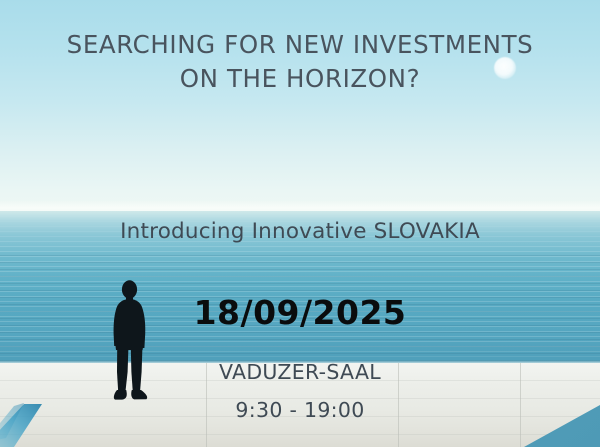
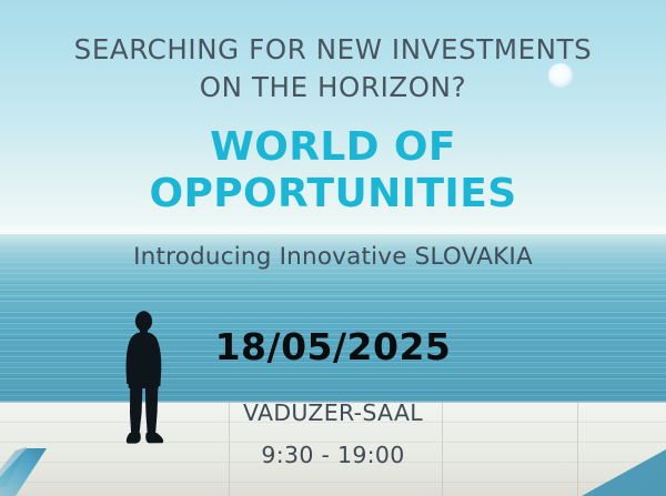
  SEARCHING FOR NEW INVESTMENTS
  ON THE HORIZON?
+ WORLD OF
+ OPPORTUNITIES
  Introducing Innovative SLOVAKIA
- 18/09/2025
+ 18/05/2025
  VADUZER-SAAL
  9:30 - 19:00
